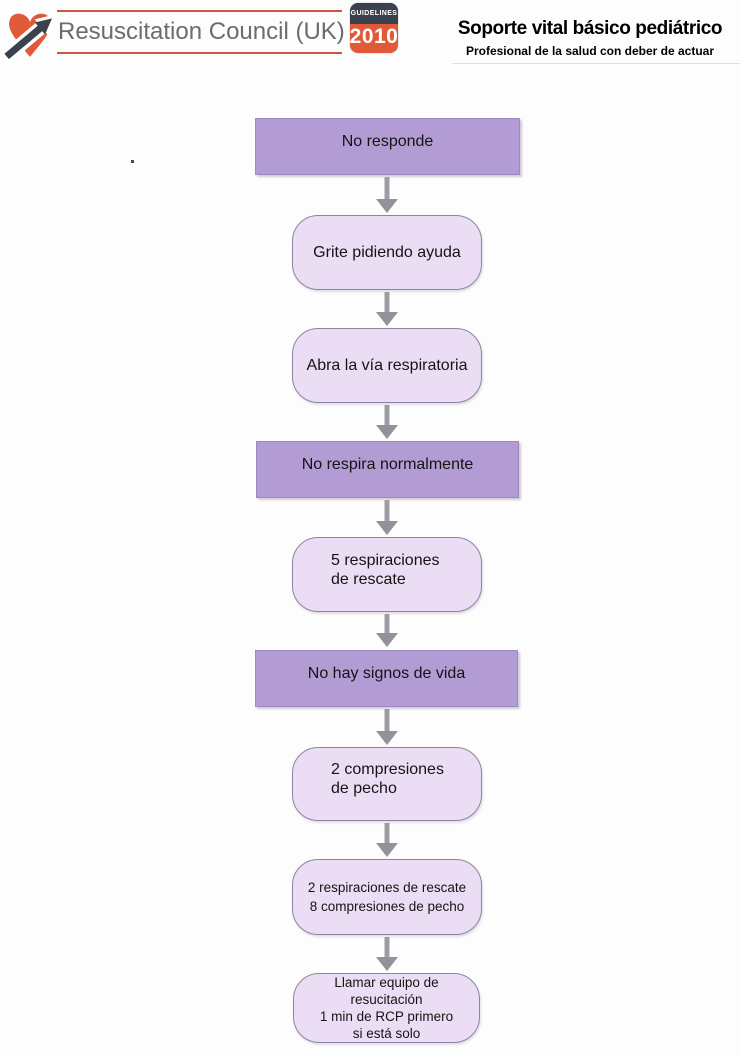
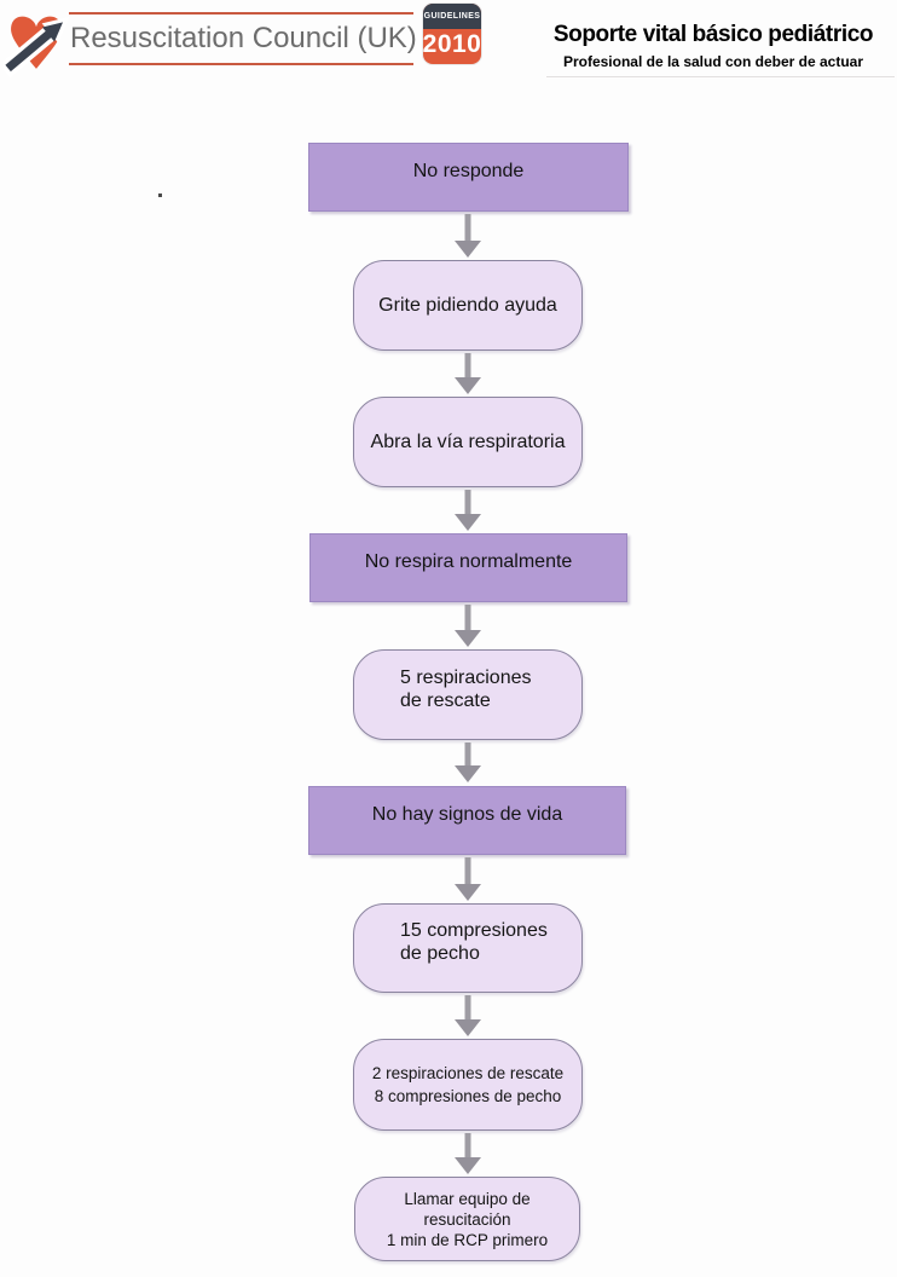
  Resuscitation Council (UK)
  2010
  Soporte vital básico pediátrico
  Profesional de la salud con deber de actuar
  No responde
  Grite pidiendo ayuda
  Abra la vía respiratoria
  No respira normalmente
  5 respiraciones
  de rescate
  No hay signos de vida
- 2 compresiones
+ 15 compresiones
  de pecho
  2 respiraciones de rescate
  8 compresiones de pecho
  Llamar equipo de
  resucitación
  1 min de RCP primero
- si está solo
